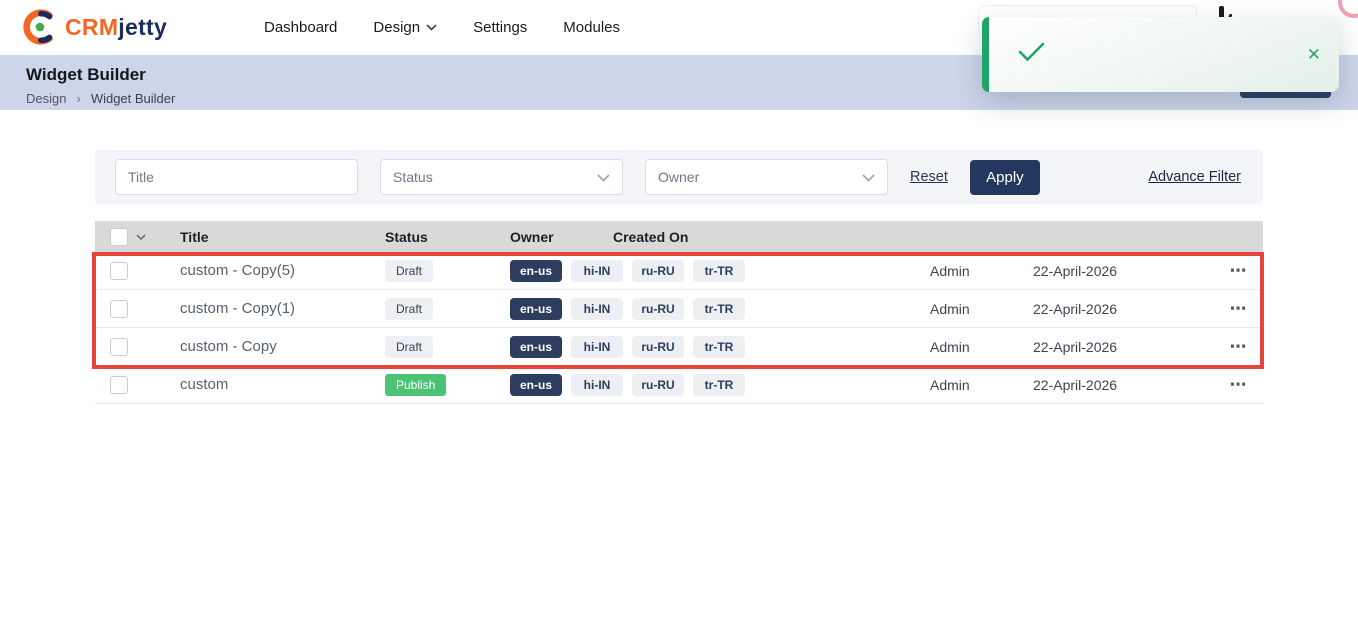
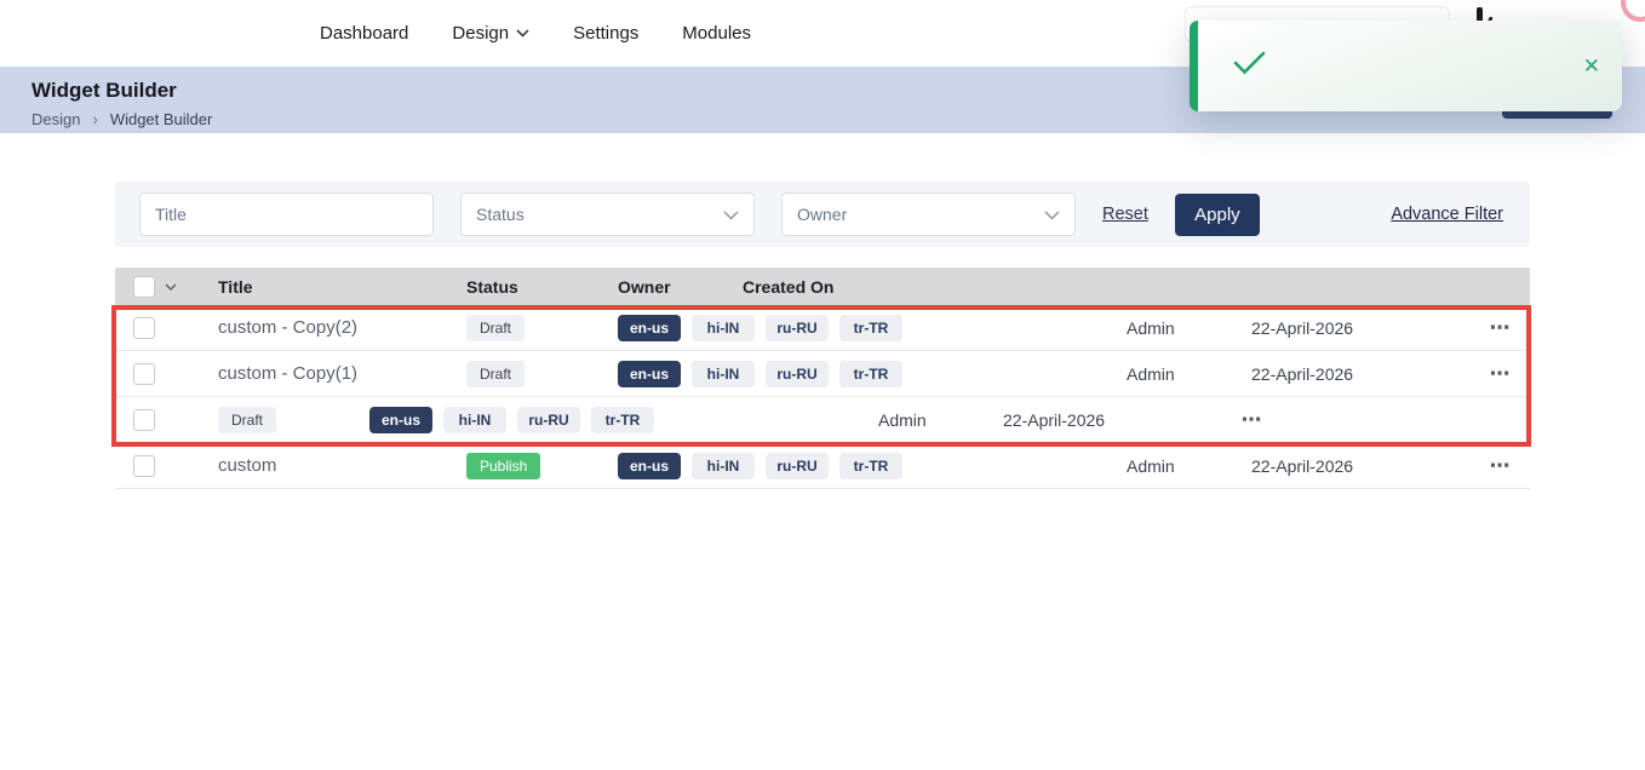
- CRMjetty
  Dashboard
  Design
  Settings
  Modules
  Widget Builder
  Design
  ›
  Widget Builder
  ✕
  Title
  Status
  Owner
  Reset
  Apply
  Advance Filter
  Title
  Status
  Owner
  Created On
- custom - Copy(5)
+ custom - Copy(2)
  Draft
  en-us
  hi-IN
  ru-RU
  tr-TR
  Admin
  22-April-2026
  ⋯
  custom - Copy(1)
  Draft
  en-us
  hi-IN
  ru-RU
  tr-TR
  Admin
  22-April-2026
  ⋯
- custom - Copy
  Draft
  en-us
  hi-IN
  ru-RU
  tr-TR
  Admin
  22-April-2026
  ⋯
  custom
  Publish
  en-us
  hi-IN
  ru-RU
  tr-TR
  Admin
  22-April-2026
  ⋯
